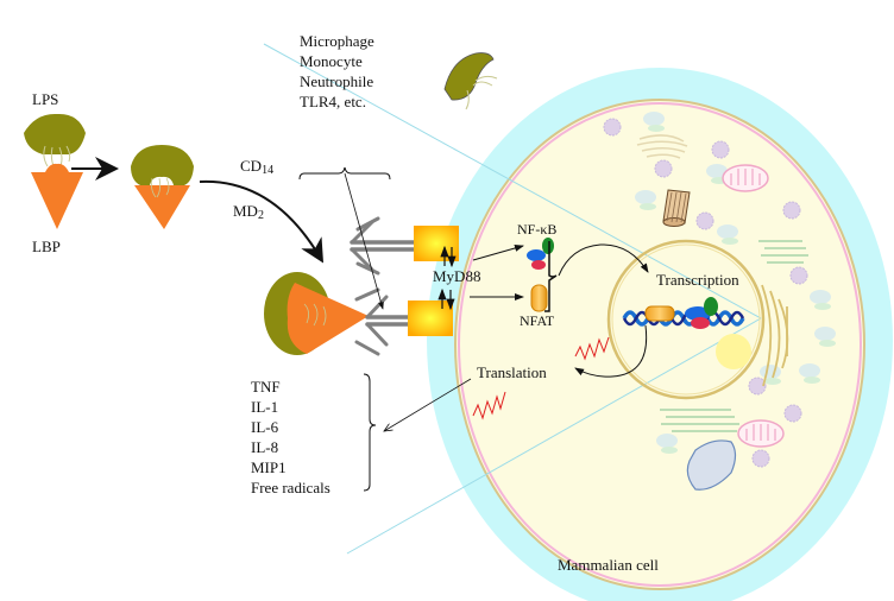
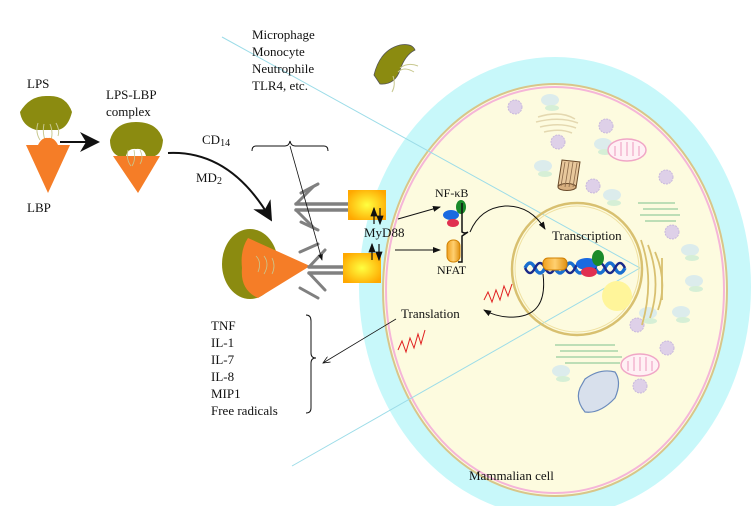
  LPS
  LBP
+ LPS-LBP
+ complex
  CD14
  MD2
  Microphage
  Monocyte
  Neutrophile
  TLR4, etc.
  MyD88
  NF-κB
  NFAT
  Transcription
  Translation
  TNF
  IL-1
- IL-6
+ IL-7
  IL-8
  MIP1
  Free radicals
  Mammalian cell
